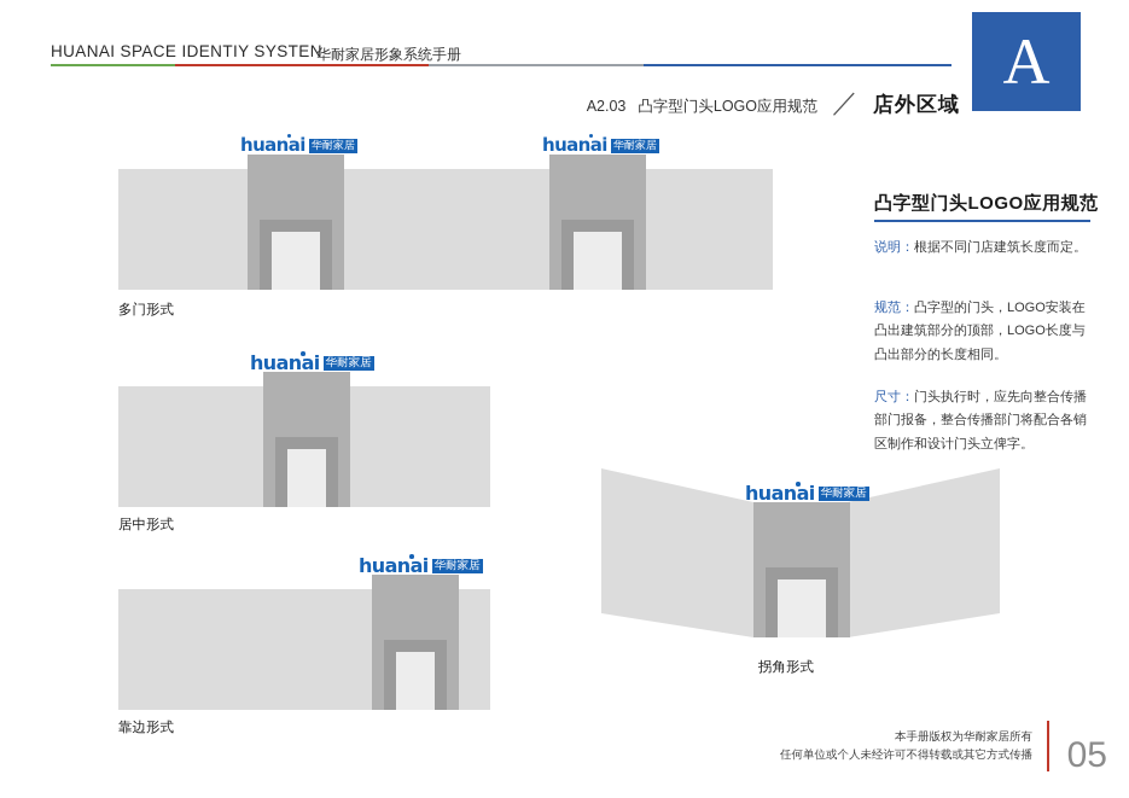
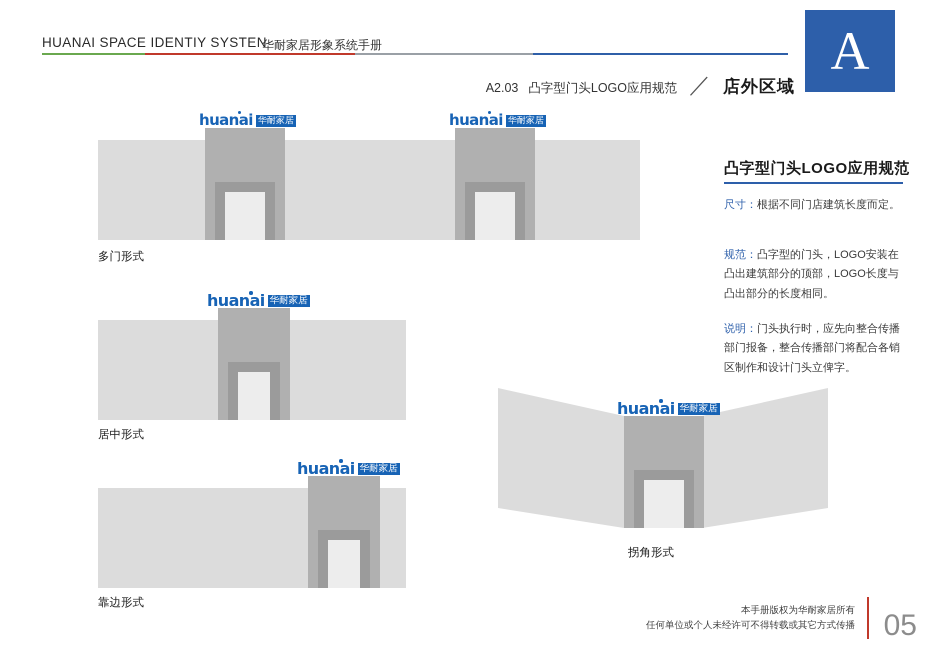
  HUANAI SPACE IDENTIY SYSTEN
  华耐家居形象系统手册
  A
  A2.03
  凸字型门头LOGO应用规范
  ／
  店外区域
  huanai
  华耐家居
  huanai
  华耐家居
  多门形式
  huanai
  华耐家居
  居中形式
  huanai
  华耐家居
  靠边形式
  huanai
  华耐家居
  拐角形式
  凸字型门头LOGO应用规范
- 说明：根据不同门店建筑长度而定。
+ 尺寸：根据不同门店建筑长度而定。
  规范：凸字型的门头，LOGO安装在凸出建筑部分的顶部，LOGO长度与凸出部分的长度相同。
- 尺寸：门头执行时，应先向整合传播部门报备，整合传播部门将配合各销区制作和设计门头立俾字。
+ 说明：门头执行时，应先向整合传播部门报备，整合传播部门将配合各销区制作和设计门头立俾字。
  本手册版权为华耐家居所有
  任何单位或个人未经许可不得转载或其它方式传播
  05
